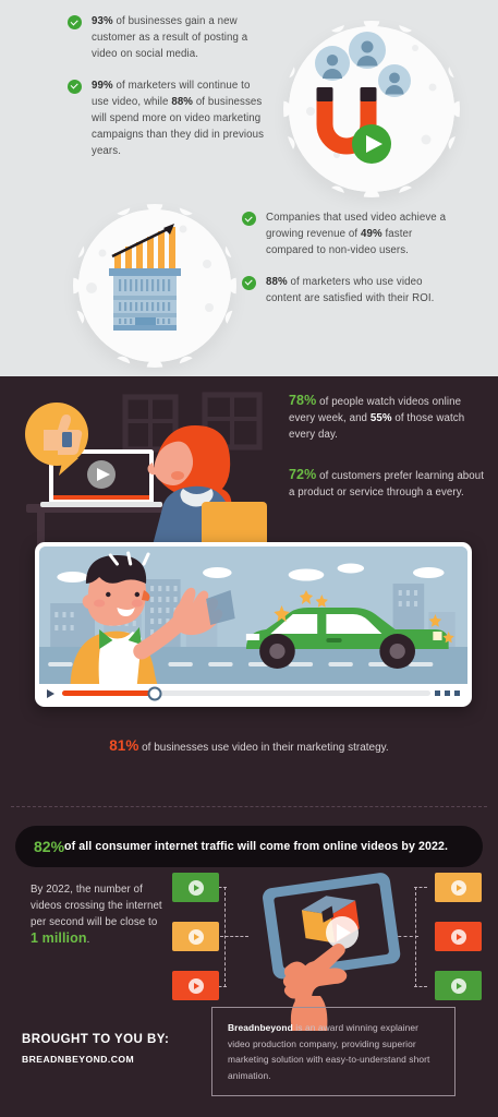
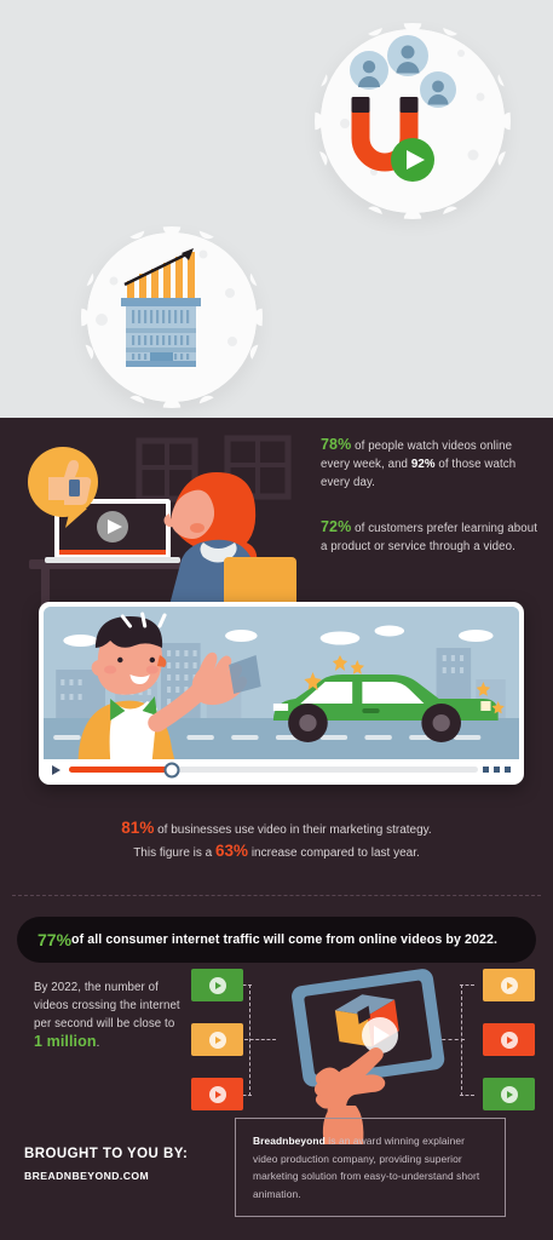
- 93% of businesses gain a new customer as a result of posting a video on social media.
- 99% of marketers will continue to use video, while 88% of businesses will spend more on video marketing campaigns than they did in previous years.
- Companies that used video achieve a growing revenue of 49% faster compared to non-video users.
- 88% of marketers who use video content are satisfied with their ROI.
- 78% of people watch videos online every week, and 55% of those watch every day.
+ 78% of people watch videos online every week, and 92% of those watch every day.
- 72% of customers prefer learning about a product or service through a every.
+ 72% of customers prefer learning about a product or service through a video.
  81% of businesses use video in their marketing strategy.
+ This figure is a 63% increase compared to last year.
- 82%
+ 77%
  of all consumer internet traffic will come from online videos by 2022.
  By 2022, the number of videos crossing the internet per second will be close to 1 million.
  BROUGHT TO YOU BY:
  BREADNBEYOND.COM
- Breadnbeyond is an award winning explainer video production company, providing superior marketing solution with easy-to-understand short animation.
+ Breadnbeyond is an award winning explainer video production company, providing superior marketing solution from easy-to-understand short animation.
